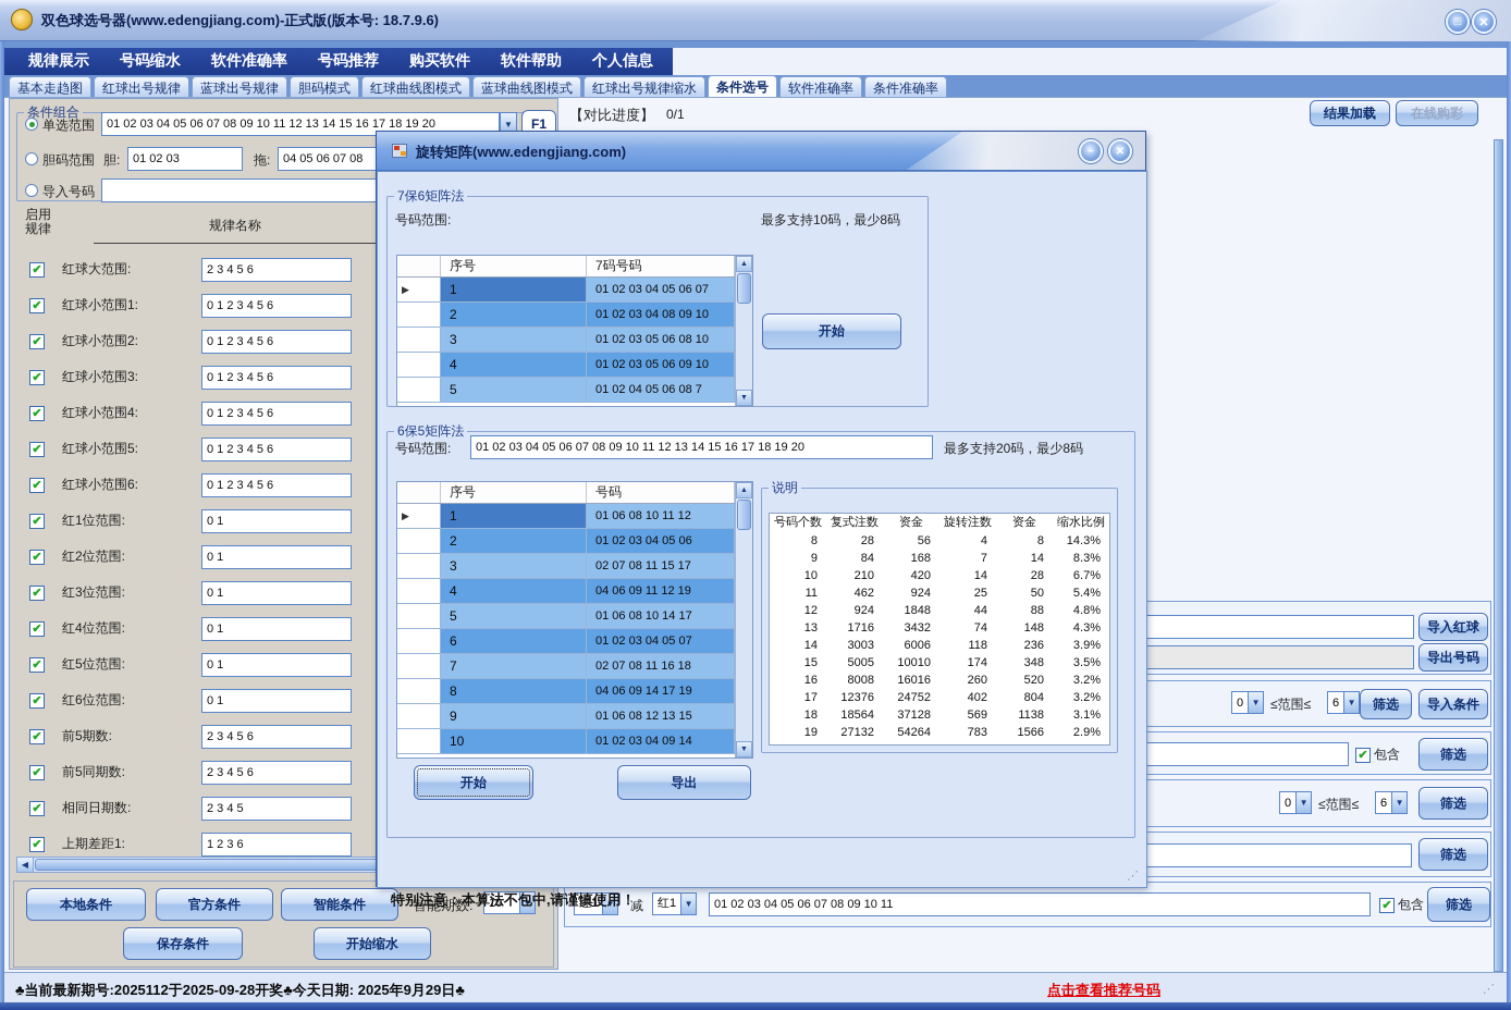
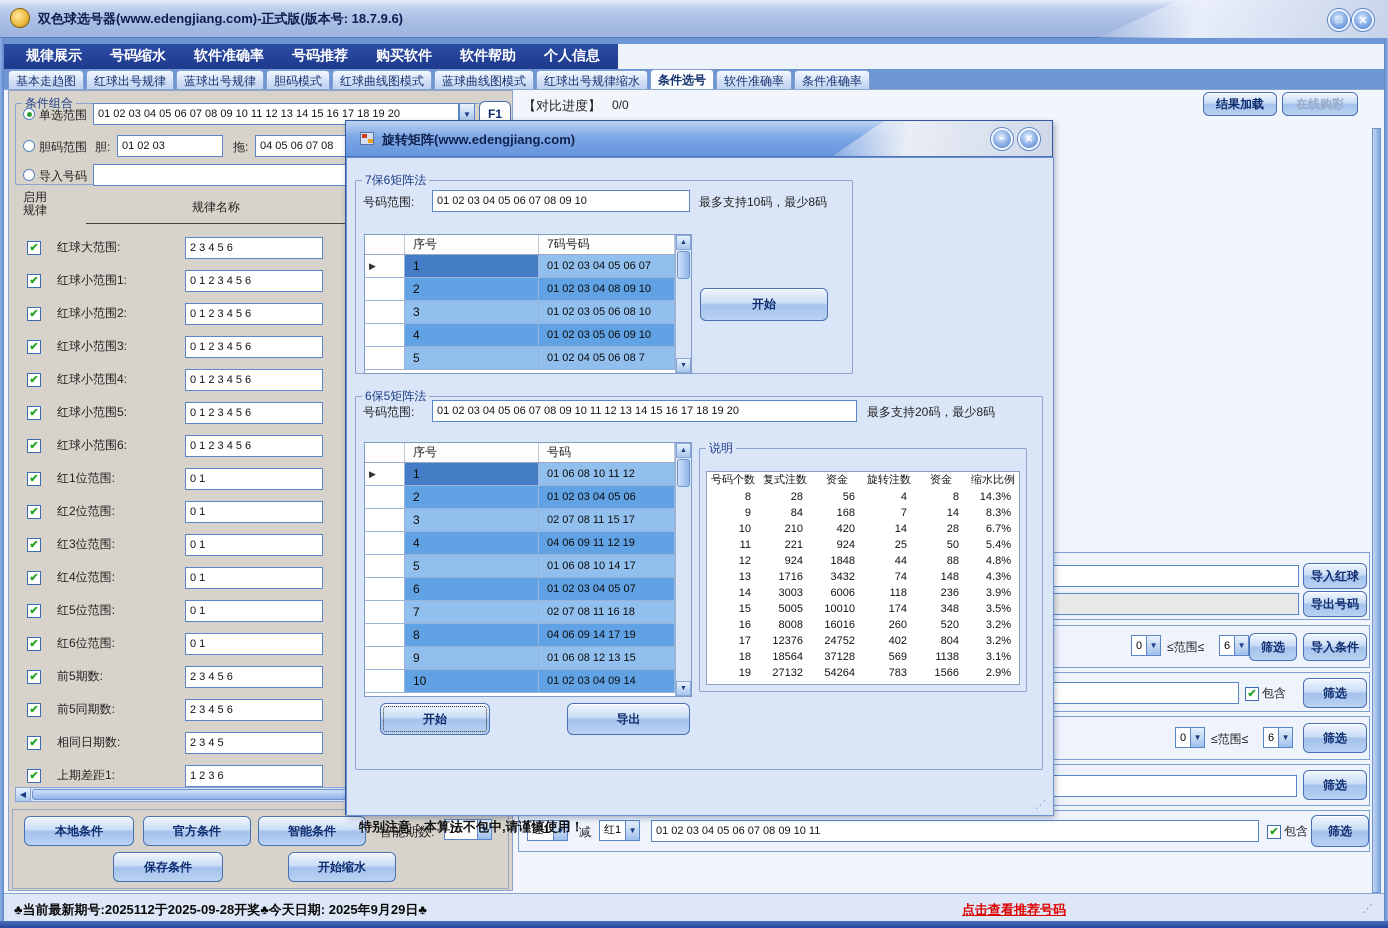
  双色球选号器(www.edengjiang.com)-正式版(版本号: 18.7.9.6)
  □
  ✕
  规律展示
  号码缩水
  软件准确率
  号码推荐
  购买软件
  软件帮助
  个人信息
  基本走趋图
  红球出号规律
  蓝球出号规律
  胆码模式
  红球曲线图模式
  蓝球曲线图模式
  红球出号规律缩水
  条件选号
  软件准确率
  条件准确率
  【对比进度】
- 0/1
+ 0/0
  结果加载
  在线购彩
  导入红球
  导出号码
  0
  ▼
  ≤范围≤
  6
  ▼
  筛选
  导入条件
  包含
  筛选
  0
  ▼
  ≤范围≤
  6
  ▼
  筛选
  筛选
  红1
  ▼
  减
  红1
  ▼
  01 02 03 04 05 06 07 08 09 10 11
  包含
  筛选
  条件组合
  单选范围
  01 02 03 04 05 06 07 08 09 10 11 12 13 14 15 16 17 18 19 20
  ▼
  F1
  胆码范围
  胆:
  01 02 03
  拖:
  04 05 06 07 08
  导入号码
  启用
  规律
  规律名称
  红球大范围:
  2 3 4 5 6
  红球小范围1:
  0 1 2 3 4 5 6
  红球小范围2:
  0 1 2 3 4 5 6
  红球小范围3:
  0 1 2 3 4 5 6
  红球小范围4:
  0 1 2 3 4 5 6
  红球小范围5:
  0 1 2 3 4 5 6
  红球小范围6:
  0 1 2 3 4 5 6
  红1位范围:
  0 1
  红2位范围:
  0 1
  红3位范围:
  0 1
  红4位范围:
  0 1
  红5位范围:
  0 1
  红6位范围:
  0 1
  前5期数:
  2 3 4 5 6
  前5同期数:
  2 3 4 5 6
  相同日期数:
  2 3 4 5
  上期差距1:
  1 2 3 6
  ◀
  本地条件
  官方条件
  智能条件
  智能期数:
  10
  ▼
  保存条件
  开始缩水
  旋转矩阵(www.edengjiang.com)
  −
  ✕
  7保6矩阵法
  号码范围:
+ 01 02 03 04 05 06 07 08 09 10
  最多支持10码，最少8码
  序号
  7码号码
  1
  01 02 03 04 05 06 07
  2
  01 02 03 04 08 09 10
  3
  01 02 03 05 06 08 10
  4
  01 02 03 05 06 09 10
  5
  01 02 04 05 06 08 7
  开始
  6保5矩阵法
  号码范围:
  01 02 03 04 05 06 07 08 09 10 11 12 13 14 15 16 17 18 19 20
  最多支持20码，最少8码
  序号
  号码
  1
  01 06 08 10 11 12
  2
  01 02 03 04 05 06
  3
  02 07 08 11 15 17
  4
  04 06 09 11 12 19
  5
  01 06 08 10 14 17
  6
  01 02 03 04 05 07
  7
  02 07 08 11 16 18
  8
  04 06 09 14 17 19
  9
  01 06 08 12 13 15
  10
  01 02 03 04 09 14
  说明
  号码个数	复式注数	资金	旋转注数	资金	缩水比例
  8	28	56	4	8	14.3%
  9	84	168	7	14	8.3%
  10	210	420	14	28	6.7%
- 11	462	924	25	50	5.4%
+ 11	221	924	25	50	5.4%
  12	924	1848	44	88	4.8%
  13	1716	3432	74	148	4.3%
  14	3003	6006	118	236	3.9%
  15	5005	10010	174	348	3.5%
  16	8008	16016	260	520	3.2%
  17	12376	24752	402	804	3.2%
  18	18564	37128	569	1138	3.1%
  19	27132	54264	783	1566	2.9%
  开始
  导出
  特别注意：本算法不包中,请谨慎使用！
  ⋰
  ♣当前最新期号:2025112于2025-09-28开奖♣今天日期: 2025年9月29日♣
  点击查看推荐号码
  ⋰
